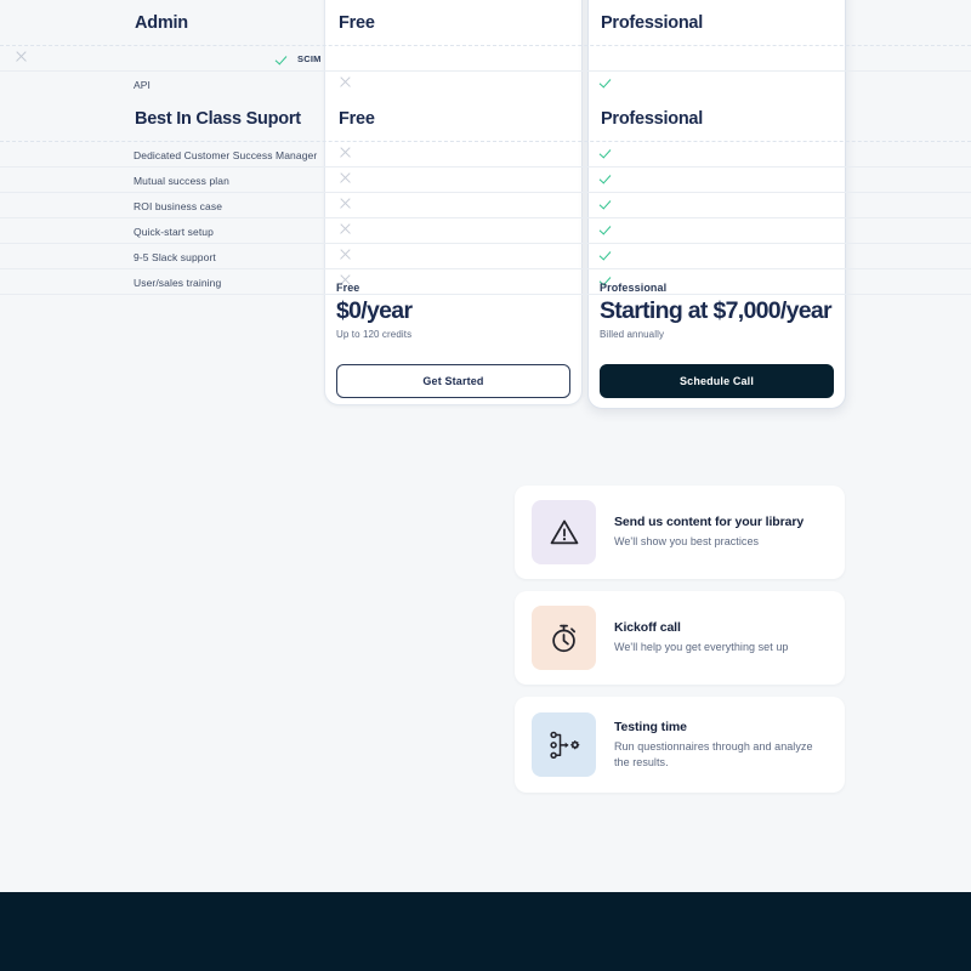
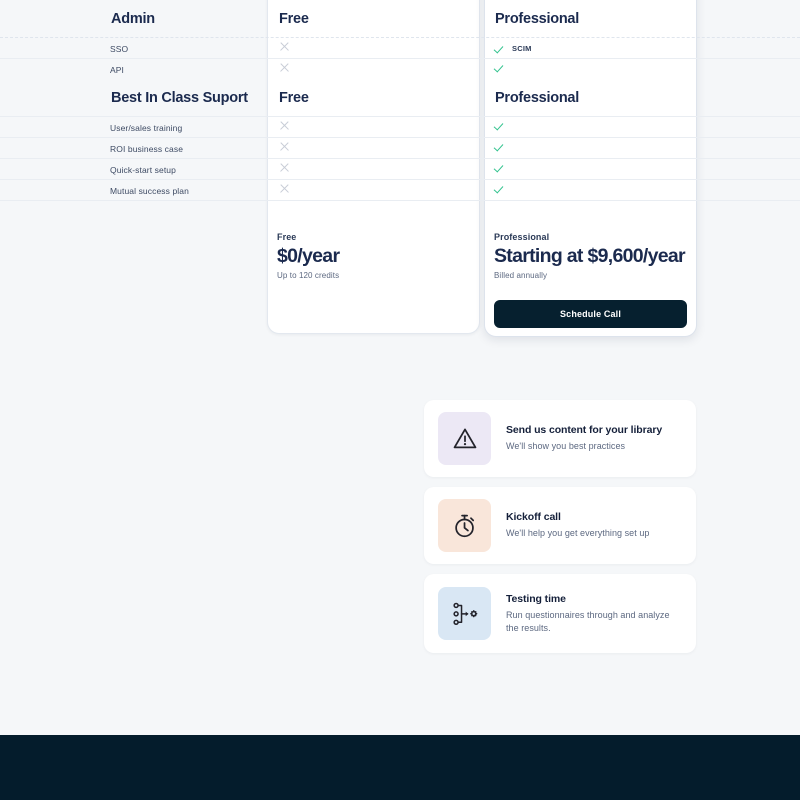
  Admin
  Free
  Professional
+ SSO
  SCIM
  API
  Best In Class Suport
  Free
  Professional
- Dedicated Customer Success Manager
- Mutual success plan
+ User/sales training
  ROI business case
  Quick-start setup
- 9-5 Slack support
- User/sales training
+ Mutual success plan
  Free
  $0/year
  Up to 120 credits
- Get Started
  Professional
- Starting at $7,000/year
+ Starting at $9,600/year
  Billed annually
  Schedule Call
  Send us content for your library
  We'll show you best practices
  Kickoff call
  We'll help you get everything set up
  Testing time
  Run questionnaires through and analyze the results.
